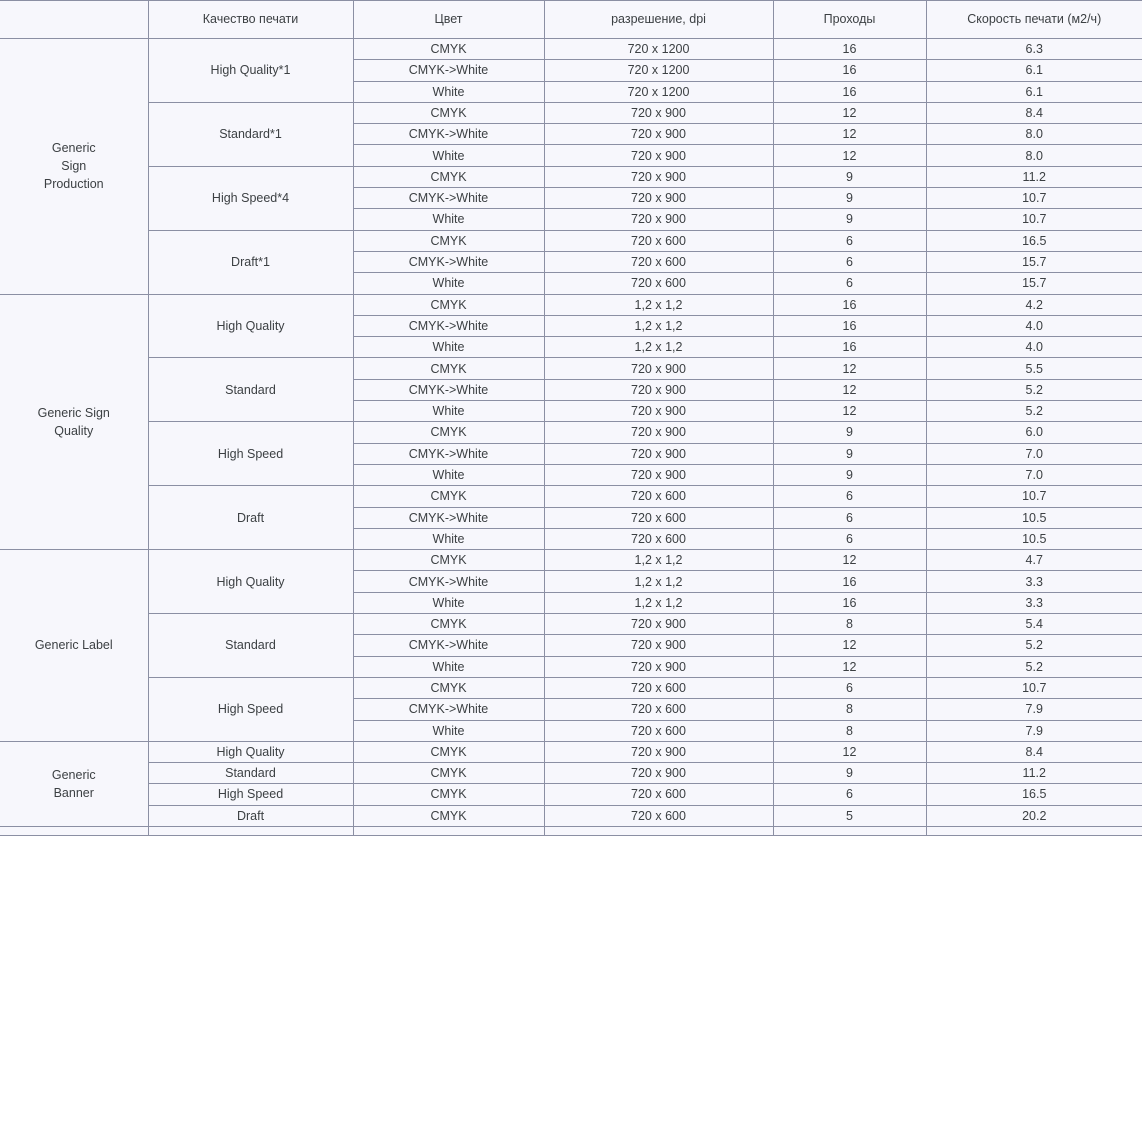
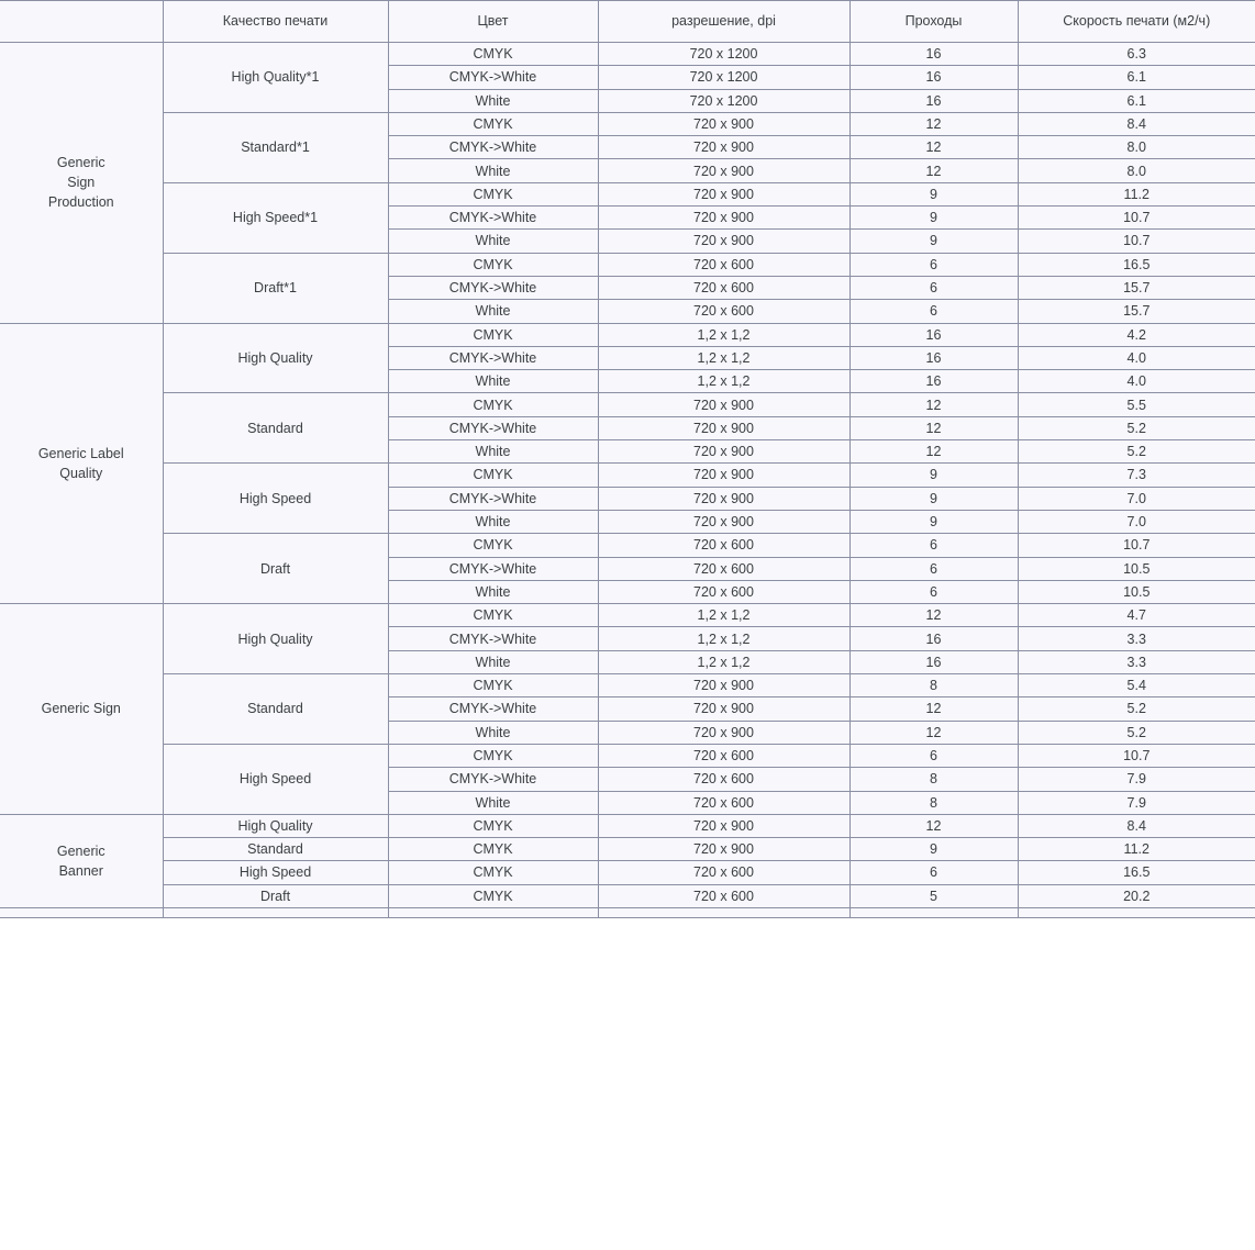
  	Качество печати	Цвет	разрешение, dpi	Проходы	Скорость печати (м2/ч)
  GenericSignProduction	High Quality*1	CMYK	720 x 1200	16	6.3
  CMYK->White	720 x 1200	16	6.1
  White	720 x 1200	16	6.1
  Standard*1	CMYK	720 x 900	12	8.4
  CMYK->White	720 x 900	12	8.0
  White	720 x 900	12	8.0
- High Speed*4	CMYK	720 x 900	9	11.2
+ High Speed*1	CMYK	720 x 900	9	11.2
  CMYK->White	720 x 900	9	10.7
  White	720 x 900	9	10.7
  Draft*1	CMYK	720 x 600	6	16.5
  CMYK->White	720 x 600	6	15.7
  White	720 x 600	6	15.7
- Generic SignQuality	High Quality	CMYK	1,2 x 1,2	16	4.2
+ Generic LabelQuality	High Quality	CMYK	1,2 x 1,2	16	4.2
  CMYK->White	1,2 x 1,2	16	4.0
  White	1,2 x 1,2	16	4.0
  Standard	CMYK	720 x 900	12	5.5
  CMYK->White	720 x 900	12	5.2
  White	720 x 900	12	5.2
- High Speed	CMYK	720 x 900	9	6.0
+ High Speed	CMYK	720 x 900	9	7.3
  CMYK->White	720 x 900	9	7.0
  White	720 x 900	9	7.0
  Draft	CMYK	720 x 600	6	10.7
  CMYK->White	720 x 600	6	10.5
  White	720 x 600	6	10.5
- Generic Label	High Quality	CMYK	1,2 x 1,2	12	4.7
+ Generic Sign	High Quality	CMYK	1,2 x 1,2	12	4.7
  CMYK->White	1,2 x 1,2	16	3.3
  White	1,2 x 1,2	16	3.3
  Standard	CMYK	720 x 900	8	5.4
  CMYK->White	720 x 900	12	5.2
  White	720 x 900	12	5.2
  High Speed	CMYK	720 x 600	6	10.7
  CMYK->White	720 x 600	8	7.9
  White	720 x 600	8	7.9
  GenericBanner	High Quality	CMYK	720 x 900	12	8.4
  Standard	CMYK	720 x 900	9	11.2
  High Speed	CMYK	720 x 600	6	16.5
  Draft	CMYK	720 x 600	5	20.2
